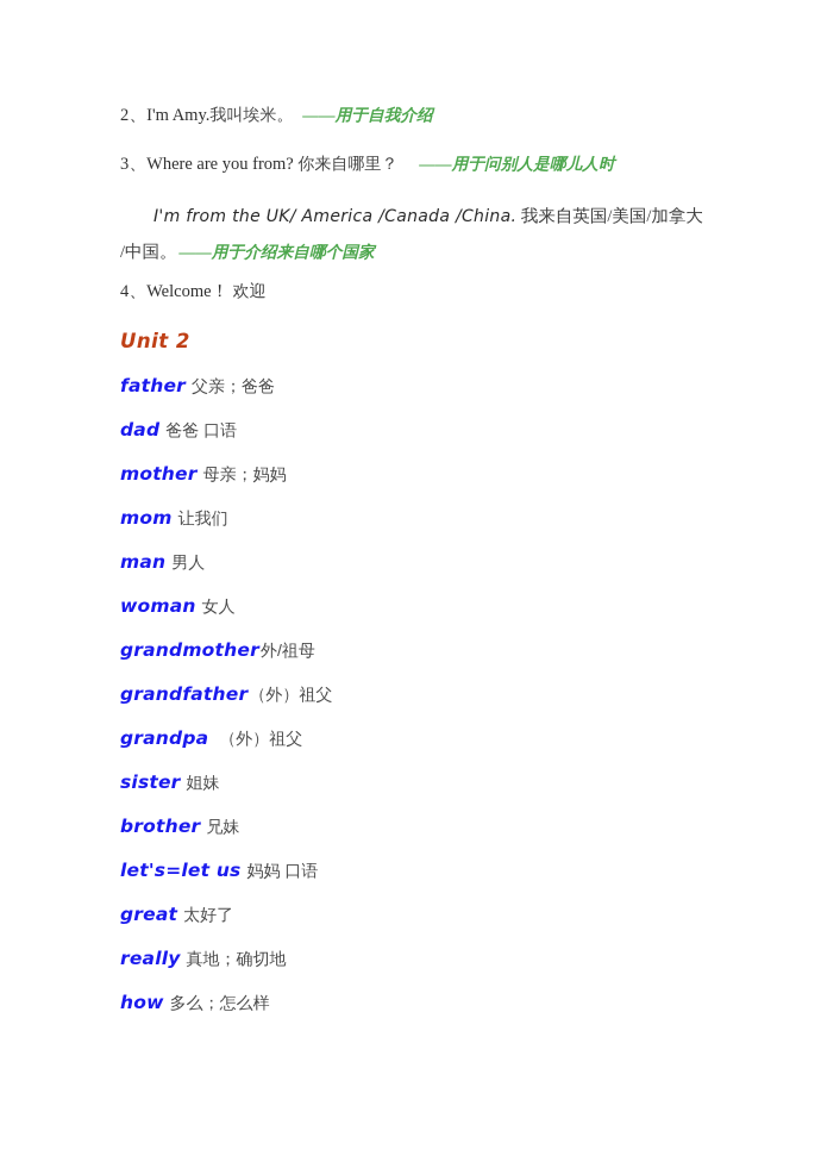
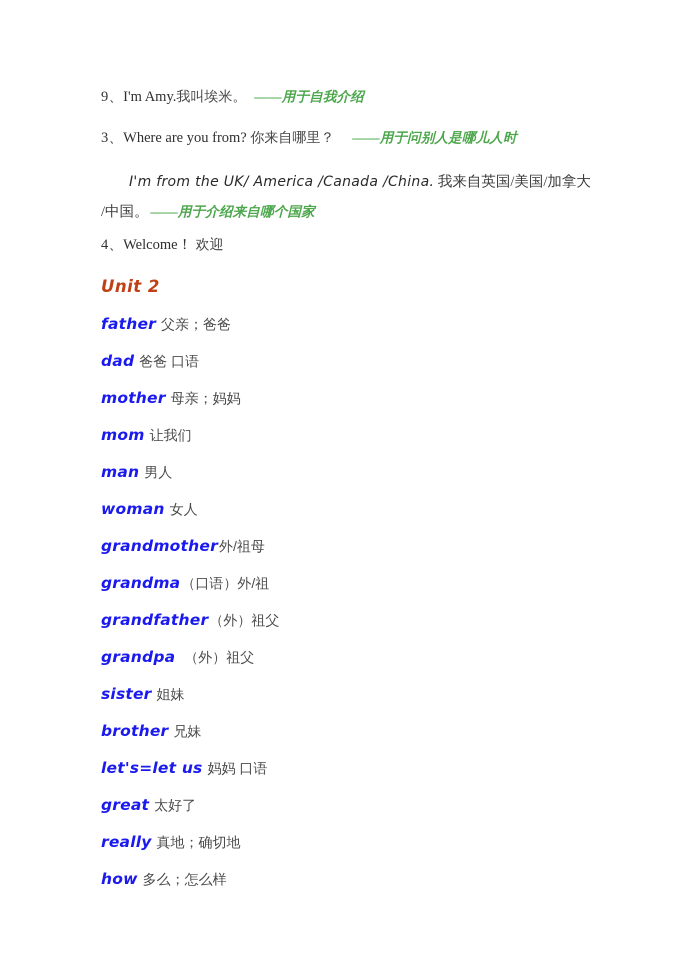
- 2、I'm Amy.我叫埃米。 ——用于自我介绍
+ 9、I'm Amy.我叫埃米。 ——用于自我介绍
  3、Where are you from? 你来自哪里？ ——用于问别人是哪儿人时
  I'm from the UK/ America /Canada /China. 我来自英国/美国/加拿大
  /中国。 ——用于介绍来自哪个国家
  4、Welcome！ 欢迎
  Unit 2
  father 父亲；爸爸
  dad 爸爸 口语
  mother 母亲；妈妈
  mom 让我们
  man 男人
  woman 女人
  grandmother外/祖母
+ grandma（口语）外/祖
  grandfather（外）祖父
  grandpa （外）祖父
  sister 姐妹
  brother 兄妹
  let's=let us 妈妈 口语
  great 太好了
  really 真地；确切地
  how 多么；怎么样
